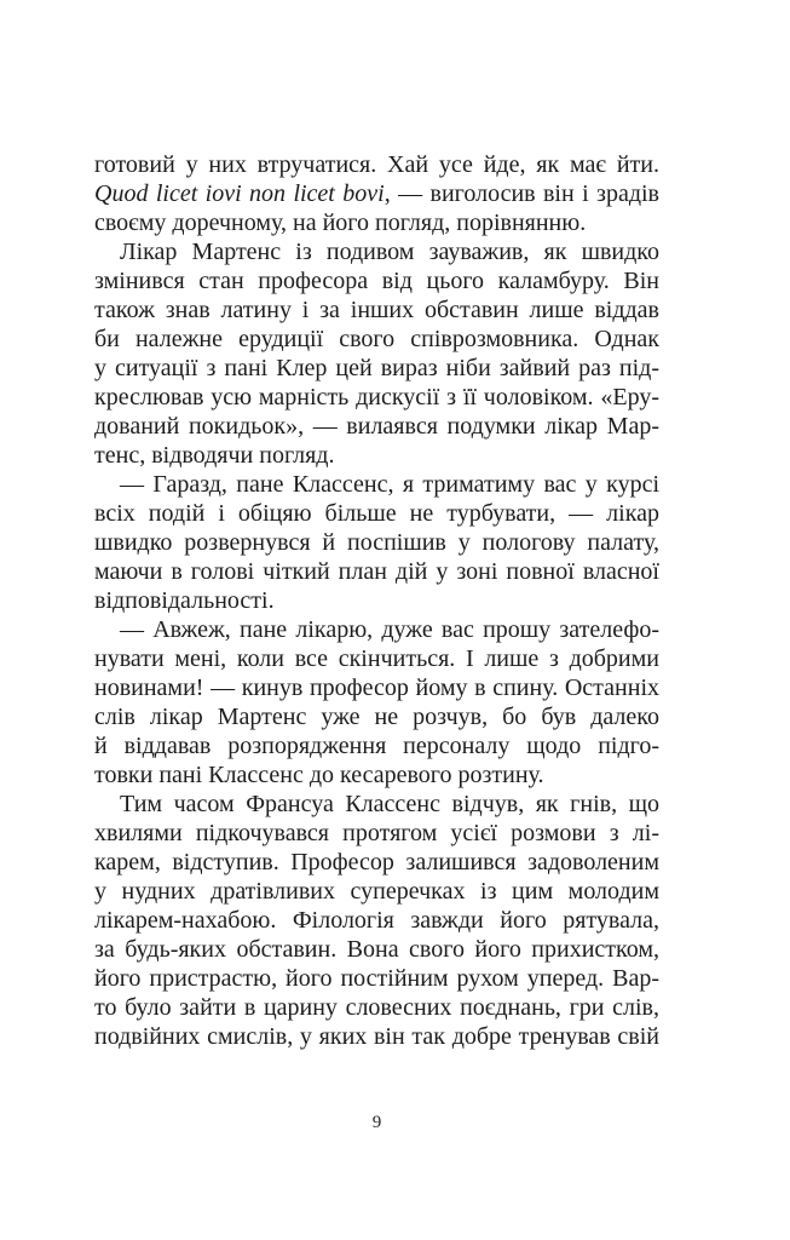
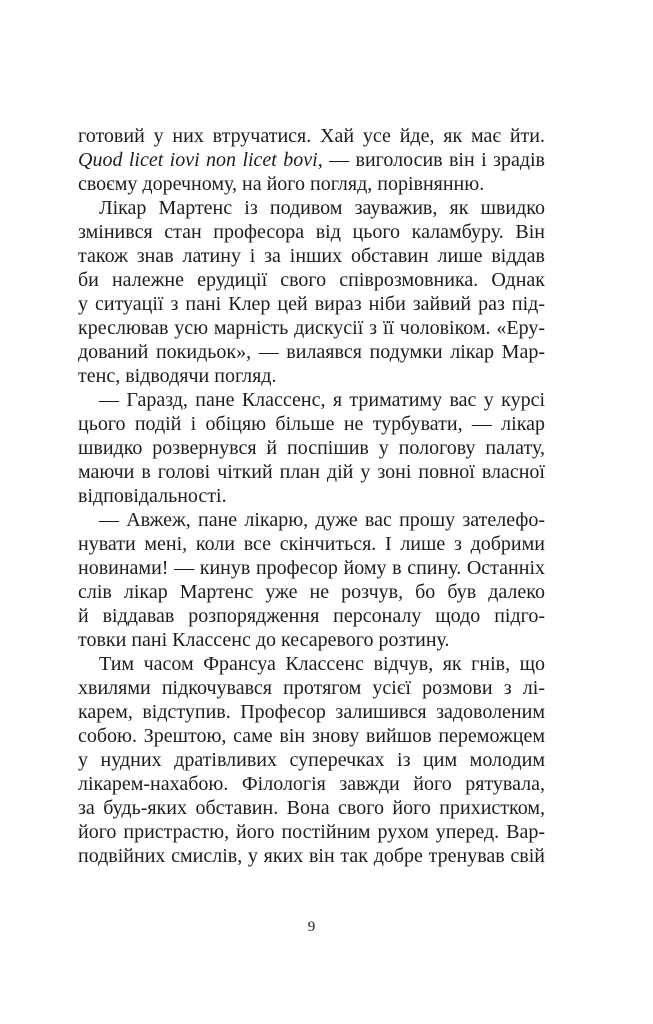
  готовий у них втручатися. Хай усе йде, як має йти.
  Quod licet iovi non licet bovi, — виголосив він і зрадів
  своєму доречному, на його погляд, порівнянню.
  Лікар Мартенс із подивом зауважив, як швидко
  змінився стан професора від цього каламбуру. Він
  також знав латину і за інших обставин лише віддав
  би належне ерудиції свого співрозмовника. Однак
  у ситуації з пані Клер цей вираз ніби зайвий раз під-
  креслював усю марність дискусії з її чоловіком. «Еру-
  дований покидьок», — вилаявся подумки лікар Мар-
  тенс, відводячи погляд.
  — Гаразд, пане Классенс, я триматиму вас у курсі
- всіх подій і обіцяю більше не турбувати, — лікар
+ цього подій і обіцяю більше не турбувати, — лікар
  швидко розвернувся й поспішив у пологову палату,
  маючи в голові чіткий план дій у зоні повної власної
  відповідальності.
  — Авжеж, пане лікарю, дуже вас прошу зателефо-
  нувати мені, коли все скінчиться. І лише з добрими
  новинами! — кинув професор йому в спину. Останніх
  слів лікар Мартенс уже не розчув, бо був далеко
  й віддавав розпорядження персоналу щодо підго-
  товки пані Классенс до кесаревого розтину.
  Тим часом Франсуа Классенс відчув, як гнів, що
  хвилями підкочувався протягом усієї розмови з лі-
  карем, відступив. Професор залишився задоволеним
+ собою. Зрештою, саме він знову вийшов переможцем
  у нудних дратівливих суперечках із цим молодим
  лікарем-нахабою. Філологія завжди його рятувала,
  за будь-яких обставин. Вона свого його прихистком,
  його пристрастю, його постійним рухом уперед. Вар-
- то було зайти в царину словесних поєднань, гри слів,
  подвійних смислів, у яких він так добре тренував свій
  9
